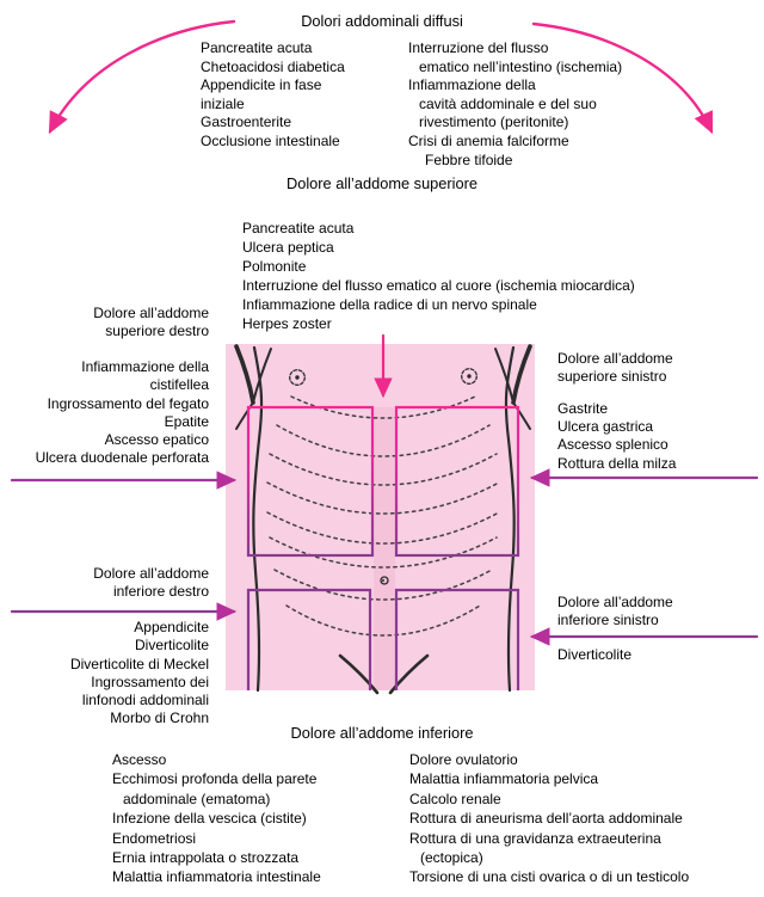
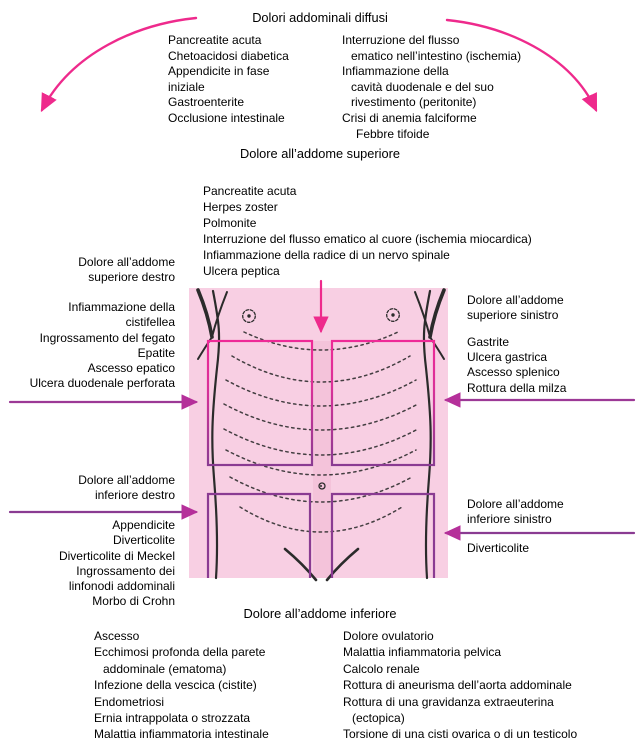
  Dolori addominali diffusi
  Pancreatite acuta
  Chetoacidosi diabetica
  Appendicite in fase
  iniziale
  Gastroenterite
  Occlusione intestinale
  Interruzione del flusso
  ematico nell’intestino (ischemia)
  Infiammazione della
- cavità addominale e del suo
+ cavità duodenale e del suo
  rivestimento (peritonite)
  Crisi di anemia falciforme
  Febbre tifoide
  Dolore all’addome superiore
  Pancreatite acuta
- Ulcera peptica
+ Herpes zoster
  Polmonite
  Interruzione del flusso ematico al cuore (ischemia miocardica)
  Infiammazione della radice di un nervo spinale
- Herpes zoster
+ Ulcera peptica
  Dolore all’addome
  superiore destro
  Infiammazione della
  cistifellea
  Ingrossamento del fegato
  Epatite
  Ascesso epatico
  Ulcera duodenale perforata
  Dolore all’addome
  superiore sinistro
  Gastrite
  Ulcera gastrica
  Ascesso splenico
  Rottura della milza
  Dolore all’addome
  inferiore destro
  Appendicite
  Diverticolite
  Diverticolite di Meckel
  Ingrossamento dei
  linfonodi addominali
  Morbo di Crohn
  Dolore all’addome
  inferiore sinistro
  Diverticolite
  Dolore all’addome inferiore
  Ascesso
  Ecchimosi profonda della parete
  addominale (ematoma)
  Infezione della vescica (cistite)
  Endometriosi
  Ernia intrappolata o strozzata
  Malattia infiammatoria intestinale
  Dolore ovulatorio
  Malattia infiammatoria pelvica
  Calcolo renale
  Rottura di aneurisma dell’aorta addominale
  Rottura di una gravidanza extraeuterina
  (ectopica)
  Torsione di una cisti ovarica o di un testicolo
